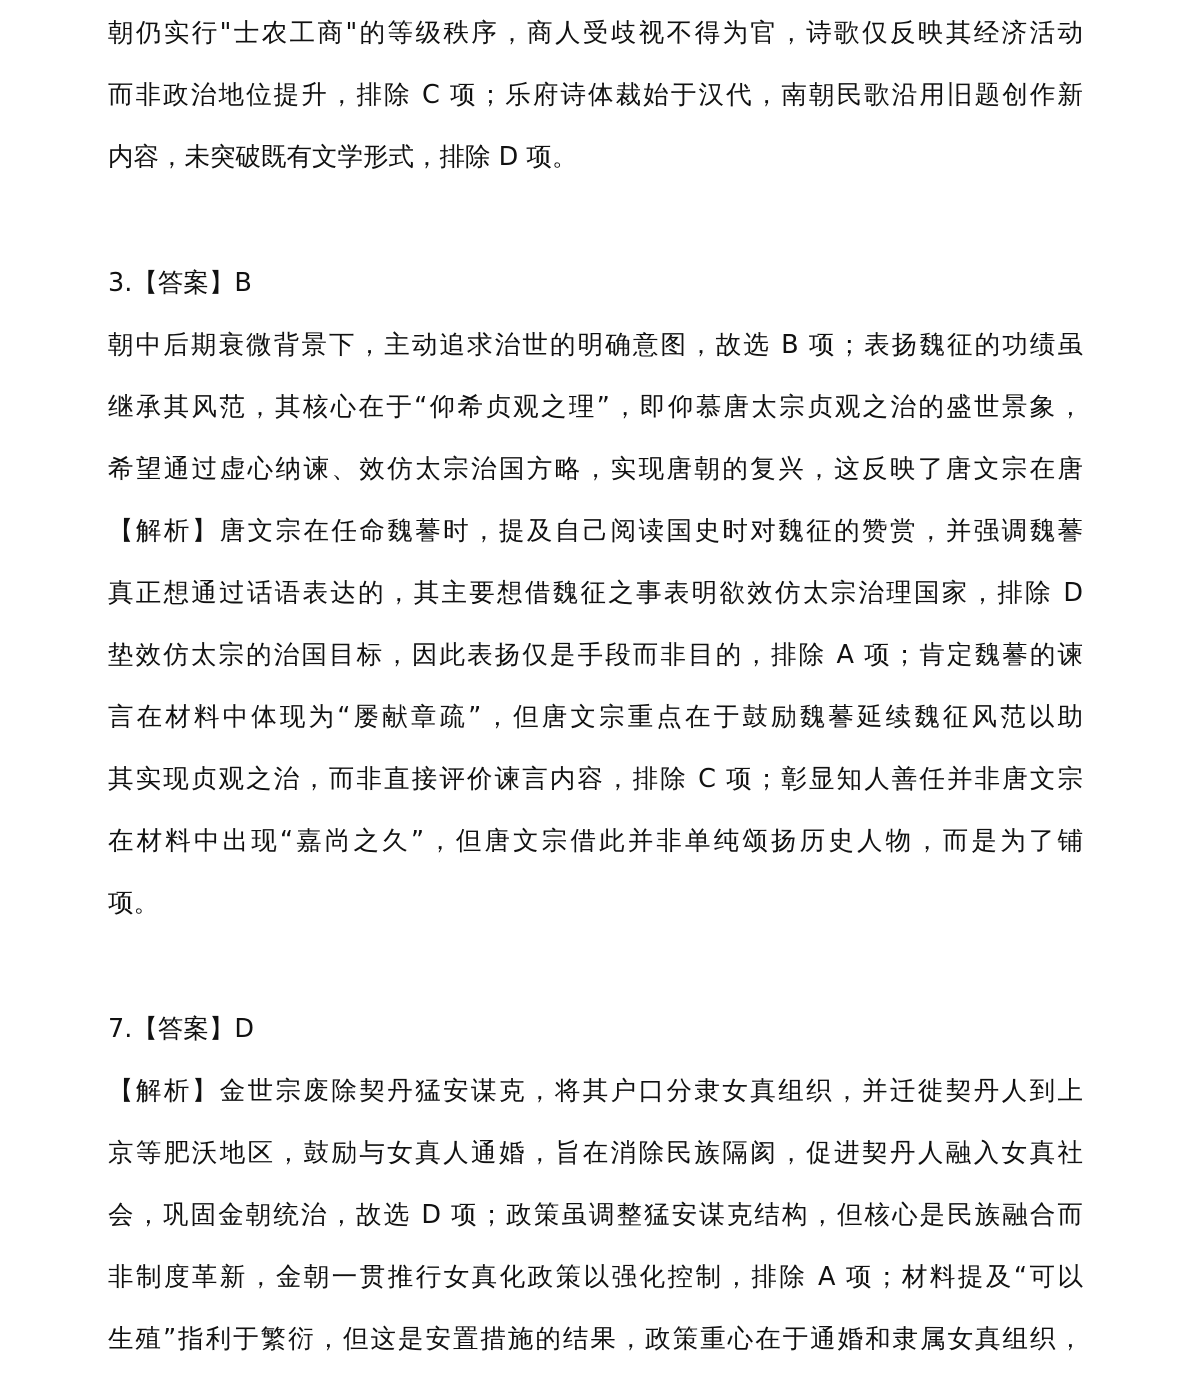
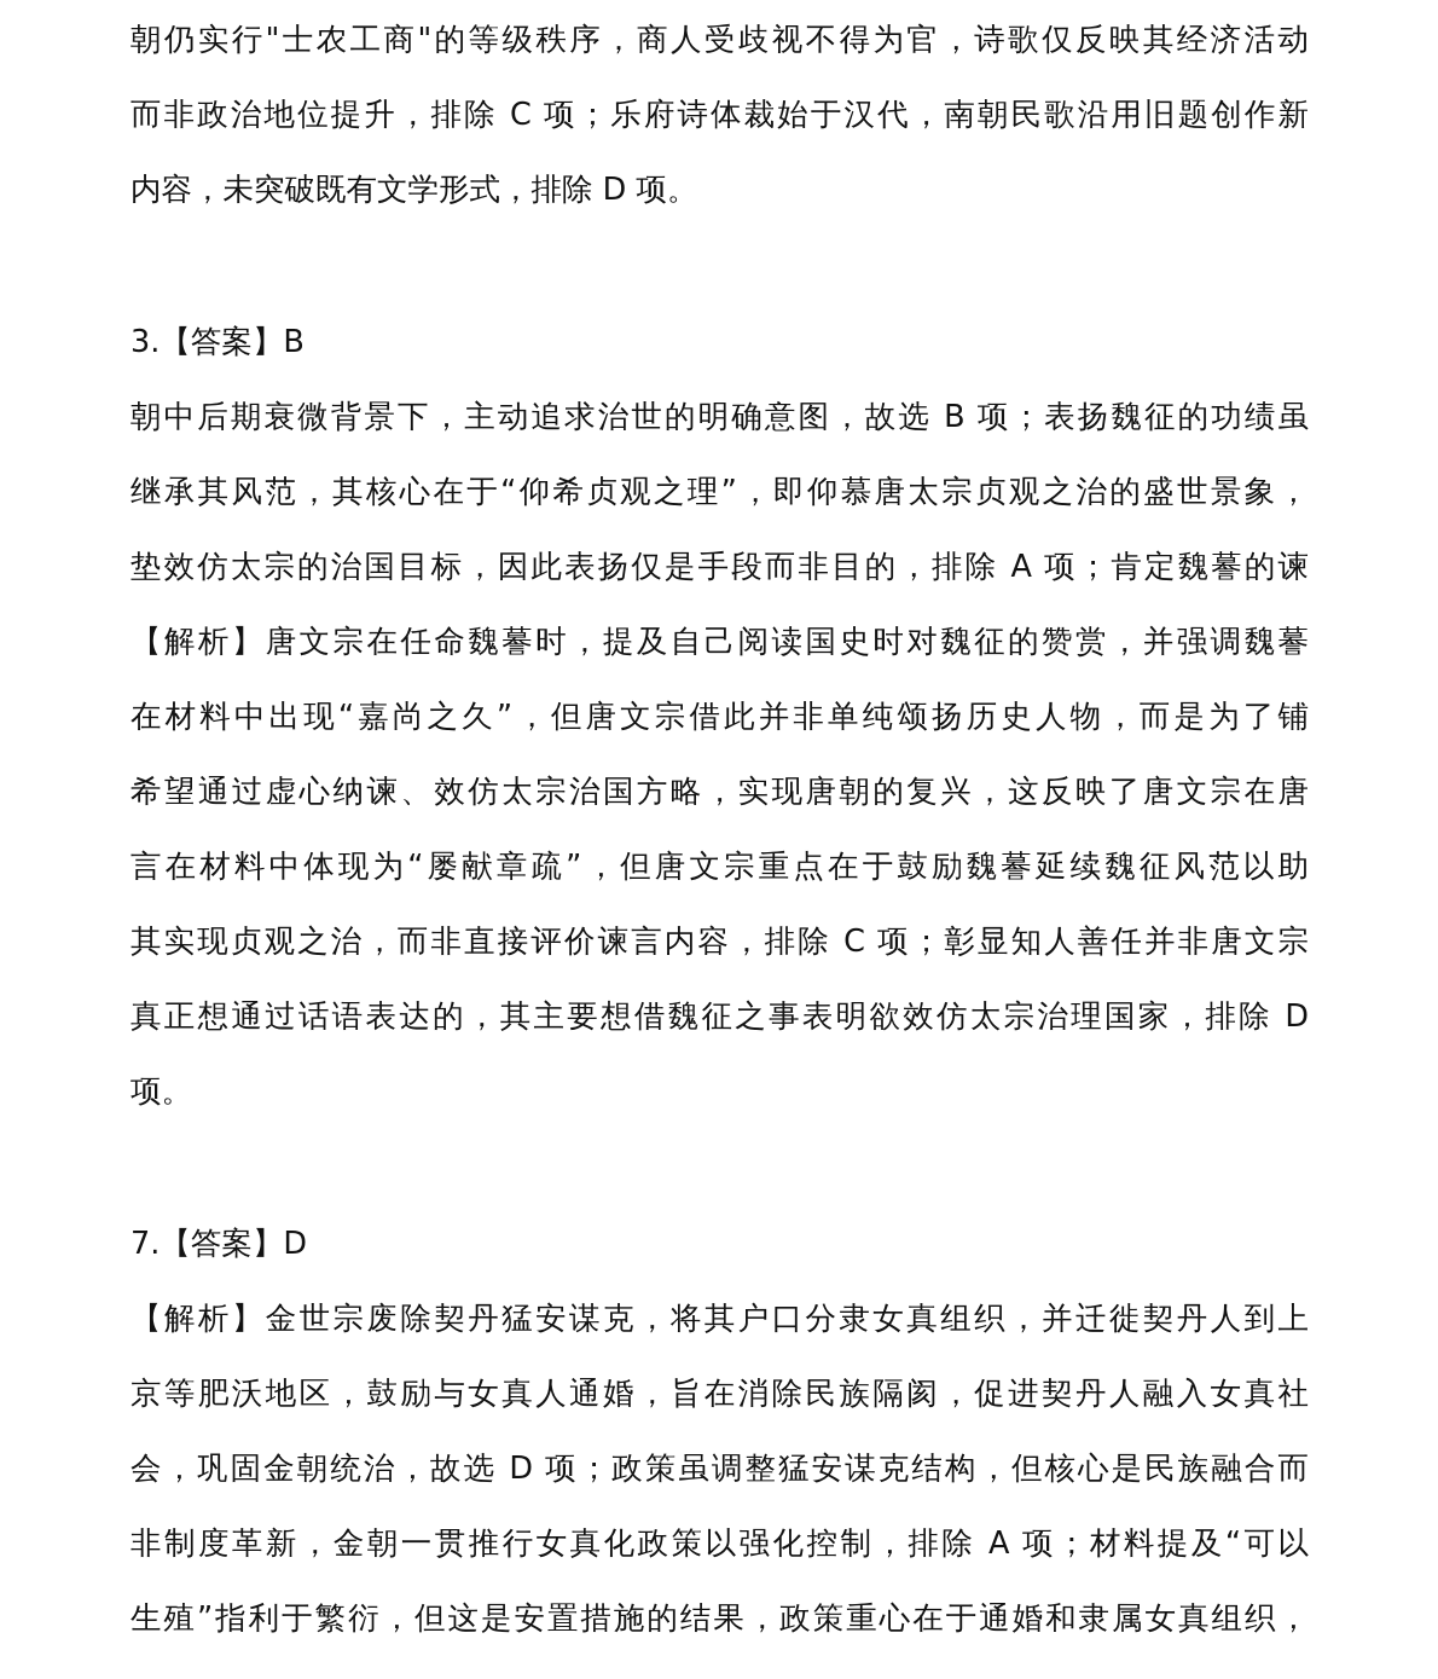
  朝仍实行"士农工商"的等级秩序，商人受歧视不得为官，诗歌仅反映其经济活动
  而非政治地位提升，排除 C 项；乐府诗体裁始于汉代，南朝民歌沿用旧题创作新
  内容，未突破既有文学形式，排除 D 项。
  3.【答案】B
  朝中后期衰微背景下，主动追求治世的明确意图，故选 B 项；表扬魏征的功绩虽
  继承其风范，其核心在于“仰希贞观之理”，即仰慕唐太宗贞观之治的盛世景象，
- 希望通过虚心纳谏、效仿太宗治国方略，实现唐朝的复兴，这反映了唐文宗在唐
+ 垫效仿太宗的治国目标，因此表扬仅是手段而非目的，排除 A 项；肯定魏謩的谏
  【解析】唐文宗在任命魏謩时，提及自己阅读国史时对魏征的赞赏，并强调魏謩
- 真正想通过话语表达的，其主要想借魏征之事表明欲效仿太宗治理国家，排除 D
+ 在材料中出现“嘉尚之久”，但唐文宗借此并非单纯颂扬历史人物，而是为了铺
- 垫效仿太宗的治国目标，因此表扬仅是手段而非目的，排除 A 项；肯定魏謩的谏
+ 希望通过虚心纳谏、效仿太宗治国方略，实现唐朝的复兴，这反映了唐文宗在唐
  言在材料中体现为“屡献章疏”，但唐文宗重点在于鼓励魏謩延续魏征风范以助
  其实现贞观之治，而非直接评价谏言内容，排除 C 项；彰显知人善任并非唐文宗
- 在材料中出现“嘉尚之久”，但唐文宗借此并非单纯颂扬历史人物，而是为了铺
+ 真正想通过话语表达的，其主要想借魏征之事表明欲效仿太宗治理国家，排除 D
  项。
  7.【答案】D
  【解析】金世宗废除契丹猛安谋克，将其户口分隶女真组织，并迁徙契丹人到上
  京等肥沃地区，鼓励与女真人通婚，旨在消除民族隔阂，促进契丹人融入女真社
  会，巩固金朝统治，故选 D 项；政策虽调整猛安谋克结构，但核心是民族融合而
  非制度革新，金朝一贯推行女真化政策以强化控制，排除 A 项；材料提及“可以
  生殖”指利于繁衍，但这是安置措施的结果，政策重心在于通婚和隶属女真组织，
